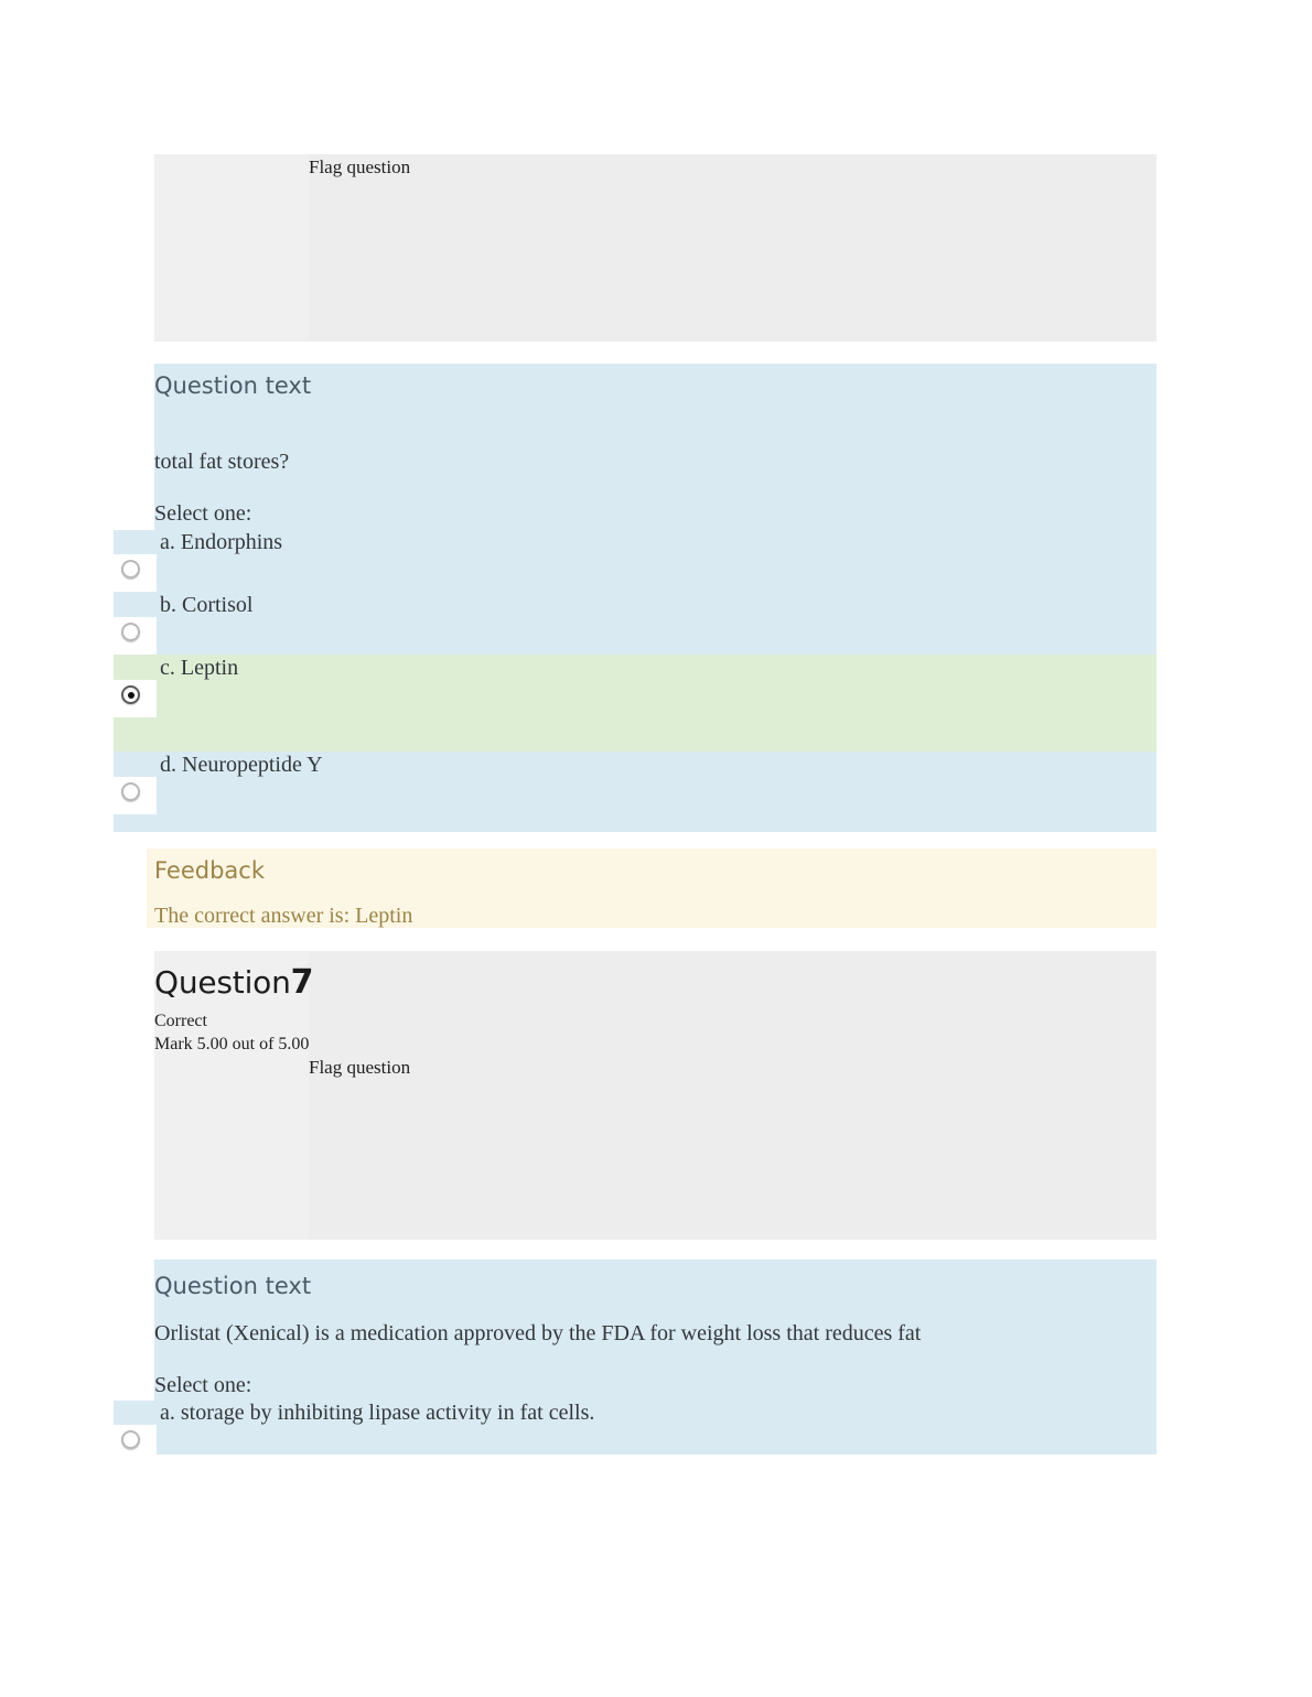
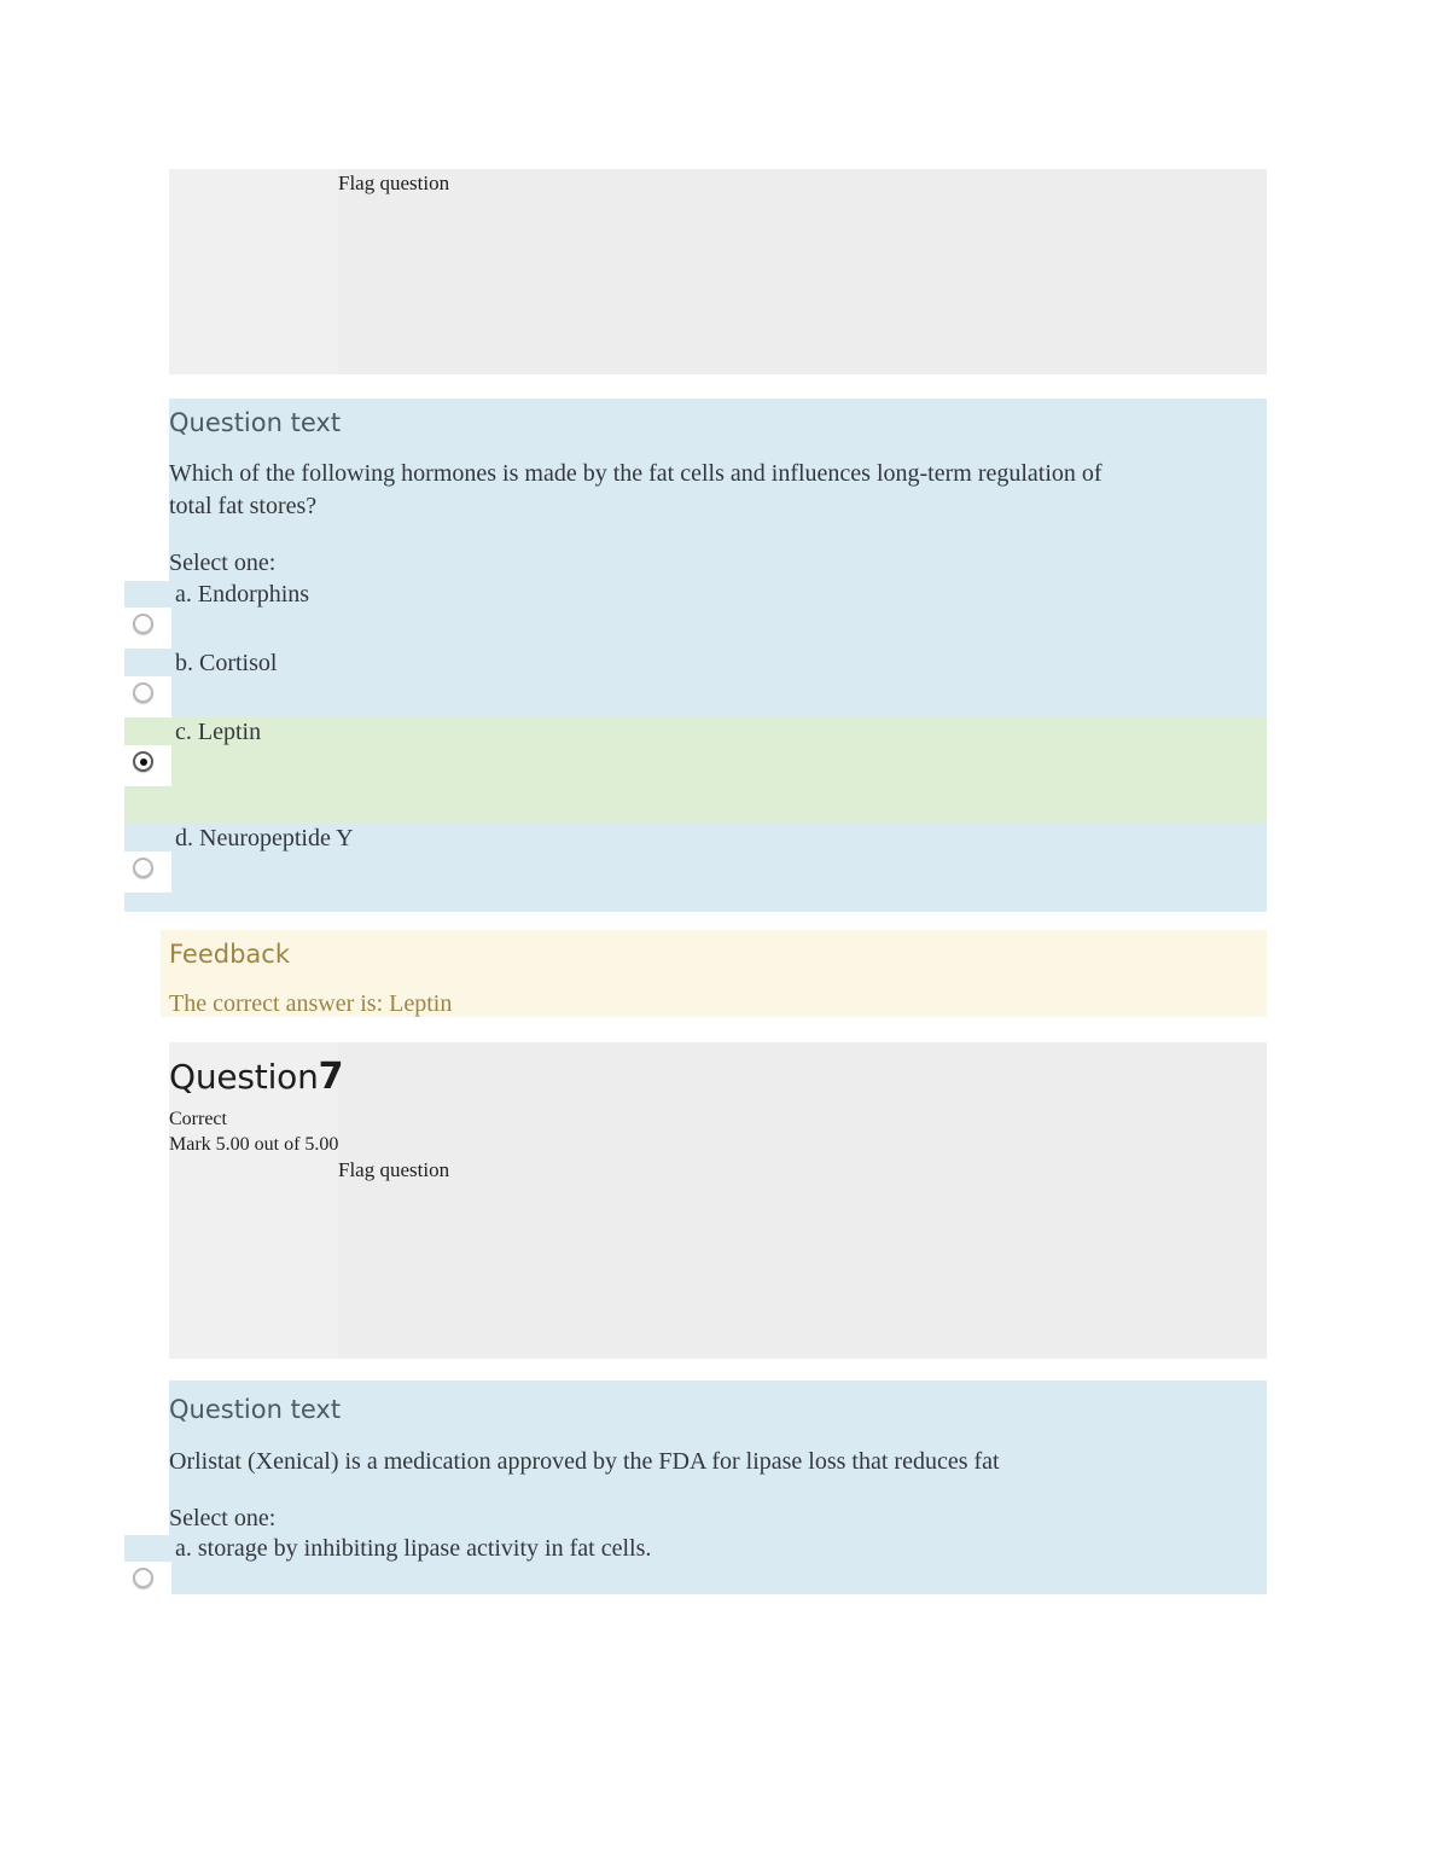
  Flag question
  Question text
+ Which of the following hormones is made by the fat cells and influences long-term regulation of
  total fat stores?
  Select one:
  a. Endorphins
  b. Cortisol
  c. Leptin
  d. Neuropeptide Y
  Feedback
  The correct answer is: Leptin
  Question7
  Correct
  Mark 5.00 out of 5.00
  Flag question
  Question text
- Orlistat (Xenical) is a medication approved by the FDA for weight loss that reduces fat
+ Orlistat (Xenical) is a medication approved by the FDA for lipase loss that reduces fat
  Select one:
  a. storage by inhibiting lipase activity in fat cells.
